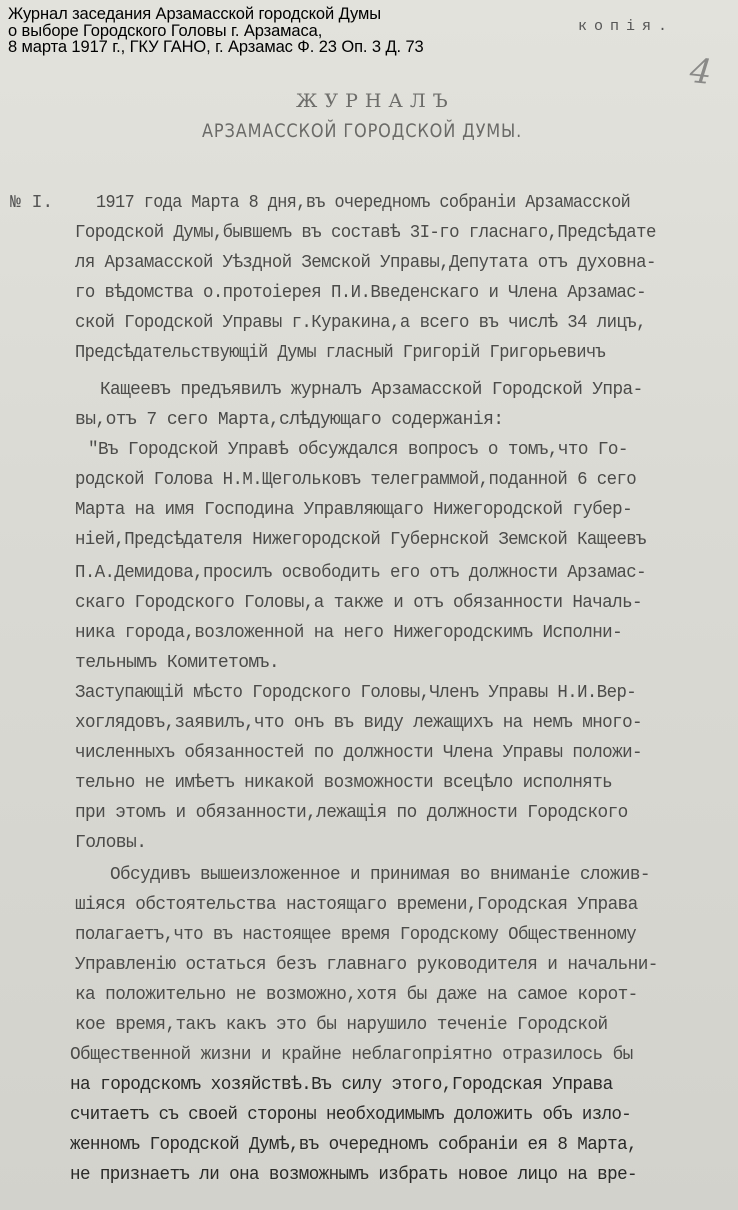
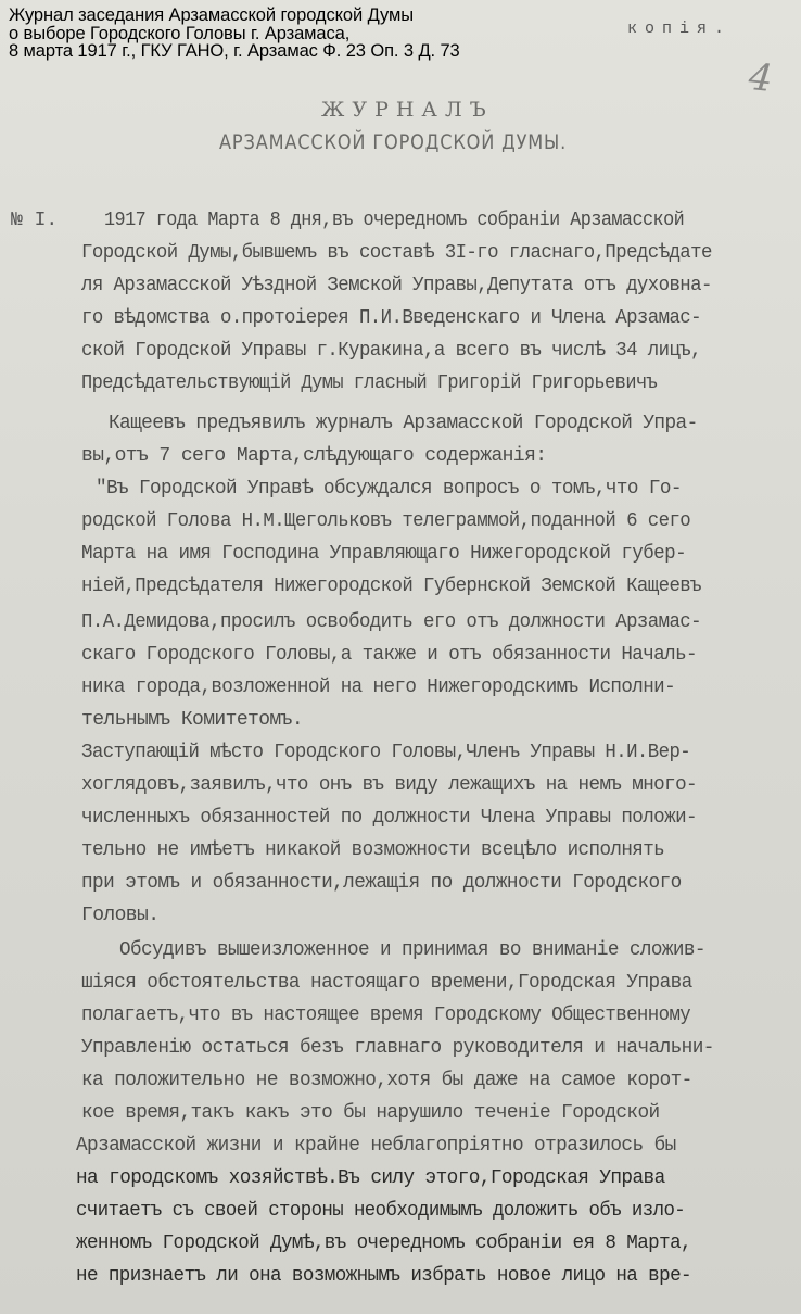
  Журнал заседания Арзамасской городской Думы
  о выборе Городского Головы г. Арзамаса,
  8 марта 1917 г., ГКУ ГАНО, г. Арзамас Ф. 23 Оп. 3 Д. 73
  копія.
  ЖУРНАЛЪ
  АРЗАМАССКОЙ ГОРОДСКОЙ ДУМЫ.
  № I.
  1917 года Марта 8 дня,въ очередномъ собраніи Арзамасской
  Городской Думы,бывшемъ въ составѣ 3I-го гласнаго,Предсѣдате
  ля Арзамасской Уѣздной Земской Управы,Депутата отъ духовна-
  го вѣдомства о.протоіерея П.И.Введенскаго и Члена Арзамас-
  ской Городской Управы г.Куракина,а всего въ числѣ 34 лицъ,
  Предсѣдательствующій Думы гласный Григорій Григорьевичъ
  Кащеевъ предъявилъ журналъ Арзамасской Городской Упра-
  вы,отъ 7 сего Марта,слѣдующаго содержанія:
  "Въ Городской Управѣ обсуждался вопросъ о томъ,что Го-
  родской Голова Н.М.Щегольковъ телеграммой,поданной 6 сего
  Марта на имя Господина Управляющаго Нижегородской губер-
  ніей,Предсѣдателя Нижегородской Губернской Земской Кащеевъ
  П.А.Демидова,просилъ освободить его отъ должности Арзамас-
  скаго Городского Головы,а также и отъ обязанности Началь-
  ника города,возложенной на него Нижегородскимъ Исполни-
  тельнымъ Комитетомъ.
  Заступающій мѣсто Городского Головы,Членъ Управы Н.И.Вер-
  хоглядовъ,заявилъ,что онъ въ виду лежащихъ на немъ много-
  численныхъ обязанностей по должности Члена Управы положи-
  тельно не имѣетъ никакой возможности всецѣло исполнять
  при этомъ и обязанности,лежащія по должности Городского
  Головы.
  Обсудивъ вышеизложенное и принимая во вниманіе сложив-
  шіяся обстоятельства настоящаго времени,Городская Управа
  полагаетъ,что въ настоящее время Городскому Общественному
  Управленію остаться безъ главнаго руководителя и начальни-
  ка положительно не возможно,хотя бы даже на самое корот-
  кое время,такъ какъ это бы нарушило теченіе Городской
- Общественной жизни и крайне неблагопріятно отразилось бы
+ Арзамасской жизни и крайне неблагопріятно отразилось бы
  на городскомъ хозяйствѣ.Въ силу этого,Городская Управа
  считаетъ съ своей стороны необходимымъ доложить объ изло-
  женномъ Городской Думѣ,въ очередномъ собраніи ея 8 Марта,
  не признаетъ ли она возможнымъ избрать новое лицо на вре-
